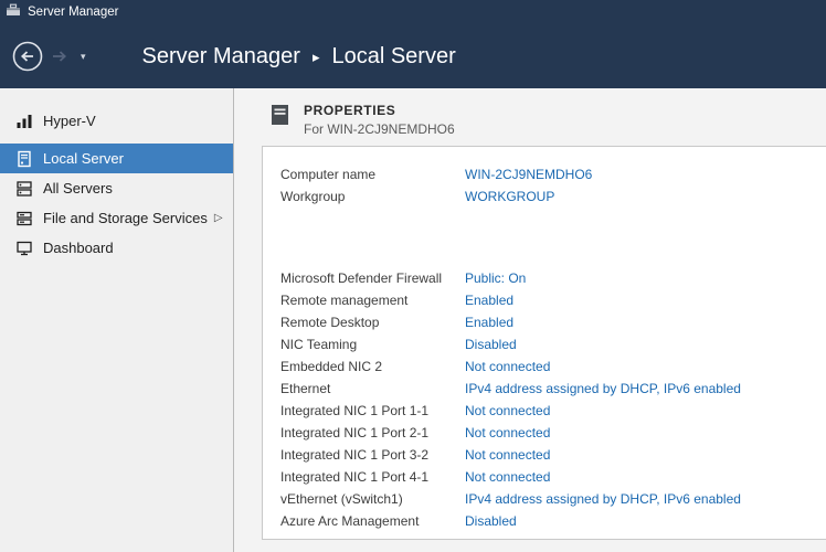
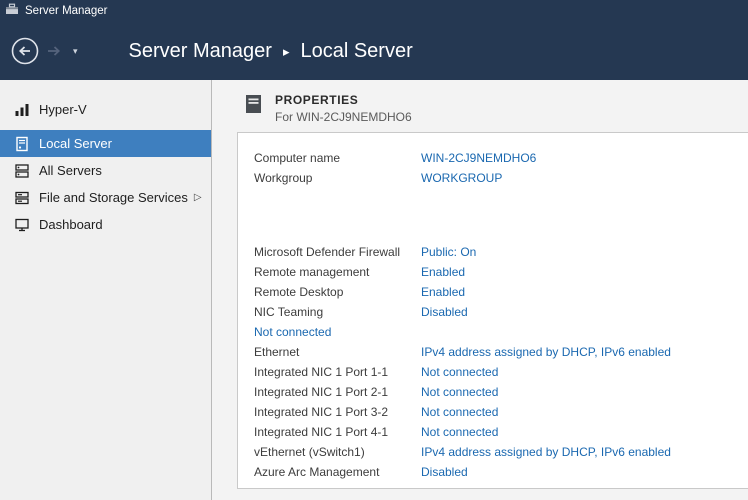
  Server Manager
  ▾
  Server Manager
  ▸
  Local Server
  Hyper-V
  Local Server
  All Servers
  File and Storage Services
  ▷
  Dashboard
  PROPERTIES
  For WIN-2CJ9NEMDHO6
  Computer name
  WIN-2CJ9NEMDHO6
  Workgroup
  WORKGROUP
  Microsoft Defender Firewall
  Public: On
  Remote management
  Enabled
  Remote Desktop
  Enabled
  NIC Teaming
  Disabled
- Embedded NIC 2
  Not connected
  Ethernet
  IPv4 address assigned by DHCP, IPv6 enabled
  Integrated NIC 1 Port 1-1
  Not connected
  Integrated NIC 1 Port 2-1
  Not connected
  Integrated NIC 1 Port 3-2
  Not connected
  Integrated NIC 1 Port 4-1
  Not connected
  vEthernet (vSwitch1)
  IPv4 address assigned by DHCP, IPv6 enabled
  Azure Arc Management
  Disabled
